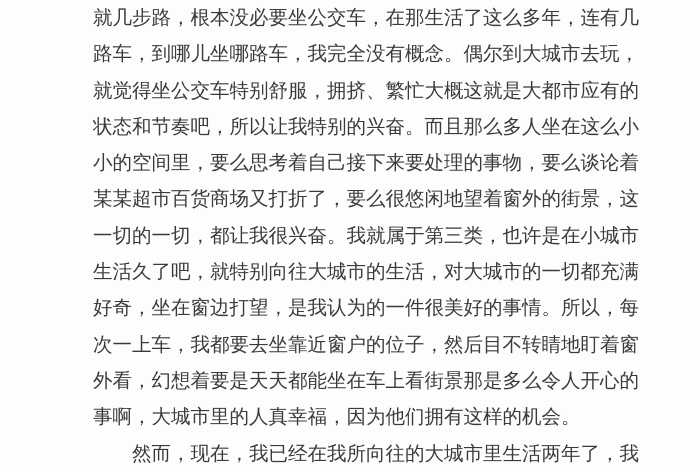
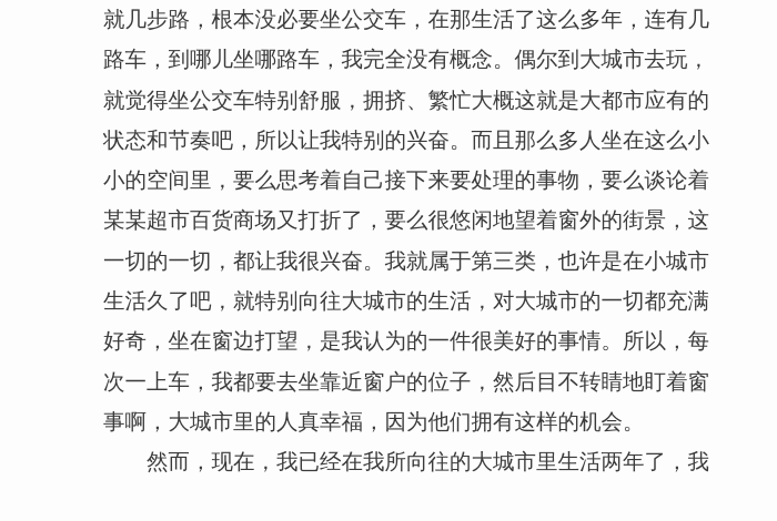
  就几步路，根本没必要坐公交车，在那生活了这么多年，连有几
  路车，到哪儿坐哪路车，我完全没有概念。偶尔到大城市去玩，
  就觉得坐公交车特别舒服，拥挤、繁忙大概这就是大都市应有的
  状态和节奏吧，所以让我特别的兴奋。而且那么多人坐在这么小
  小的空间里，要么思考着自己接下来要处理的事物，要么谈论着
  某某超市百货商场又打折了，要么很悠闲地望着窗外的街景，这
  一切的一切，都让我很兴奋。我就属于第三类，也许是在小城市
  生活久了吧，就特别向往大城市的生活，对大城市的一切都充满
  好奇，坐在窗边打望，是我认为的一件很美好的事情。所以，每
  次一上车，我都要去坐靠近窗户的位子，然后目不转睛地盯着窗
- 外看，幻想着要是天天都能坐在车上看街景那是多么令人开心的
  事啊，大城市里的人真幸福，因为他们拥有这样的机会。
  然而，现在，我已经在我所向往的大城市里生活两年了，我
